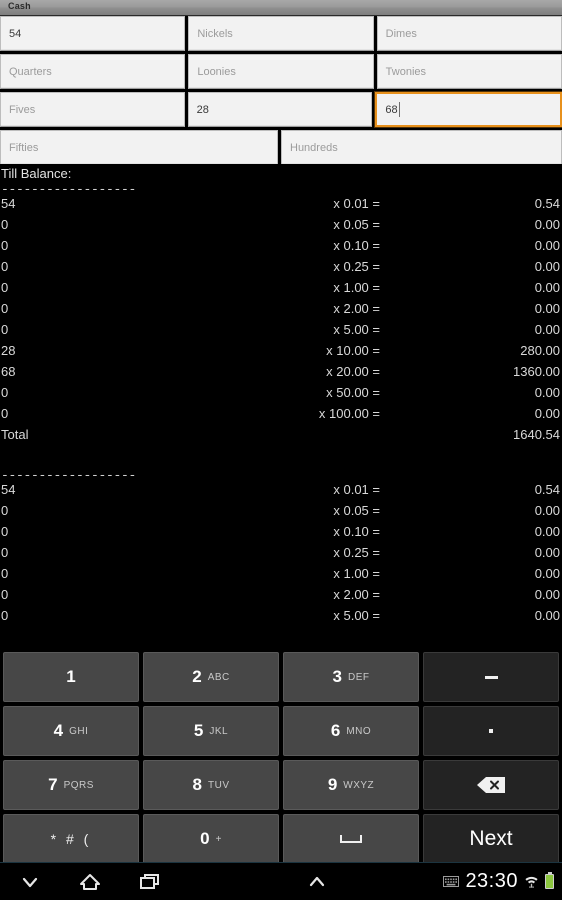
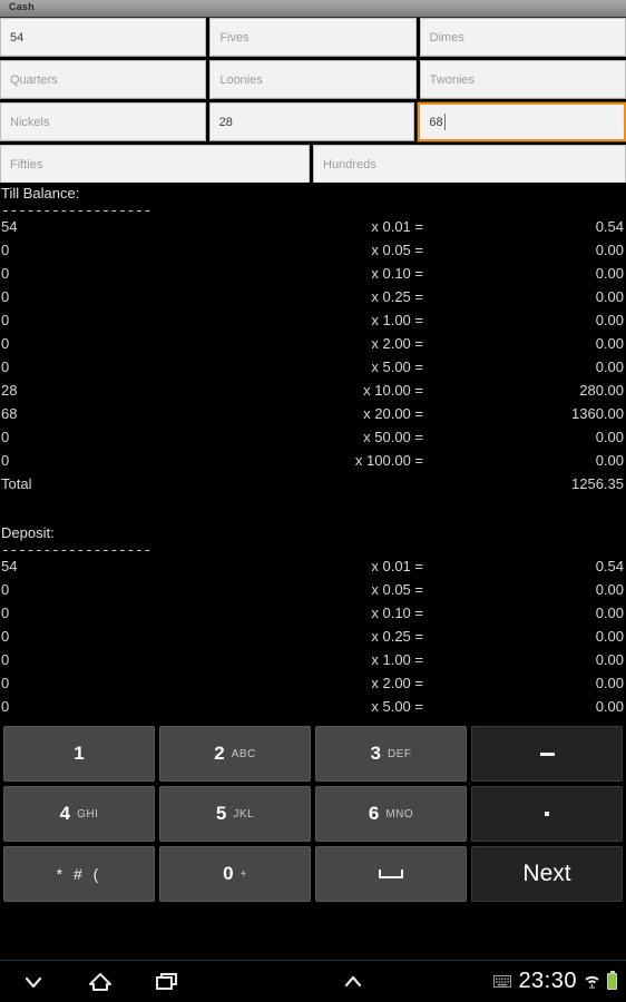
  Cash
  54
- Nickels
+ Fives
  Dimes
  Quarters
  Loonies
  Twonies
- Fives
+ Nickels
  28
  68
  Fifties
  Hundreds
  Till Balance:
  ------------------
  54
  x 0.01 =
  0.54
  0
  x 0.05 =
  0.00
  0
  x 0.10 =
  0.00
  0
  x 0.25 =
  0.00
  0
  x 1.00 =
  0.00
  0
  x 2.00 =
  0.00
  0
  x 5.00 =
  0.00
  28
  x 10.00 =
  280.00
  68
  x 20.00 =
  1360.00
  0
  x 50.00 =
  0.00
  0
  x 100.00 =
  0.00
  Total
- 1640.54
+ 1256.35
+ Deposit:
  ------------------
  54
  x 0.01 =
  0.54
  0
  x 0.05 =
  0.00
  0
  x 0.10 =
  0.00
  0
  x 0.25 =
  0.00
  0
  x 1.00 =
  0.00
  0
  x 2.00 =
  0.00
  0
  x 5.00 =
  0.00
  1
  2
  ABC
  3
  DEF
  4
  GHI
  5
  JKL
  6
  MNO
- 7
- PQRS
- 8
- TUV
- 9
- WXYZ
  * # (
  0
  +
  Next
  23:30
